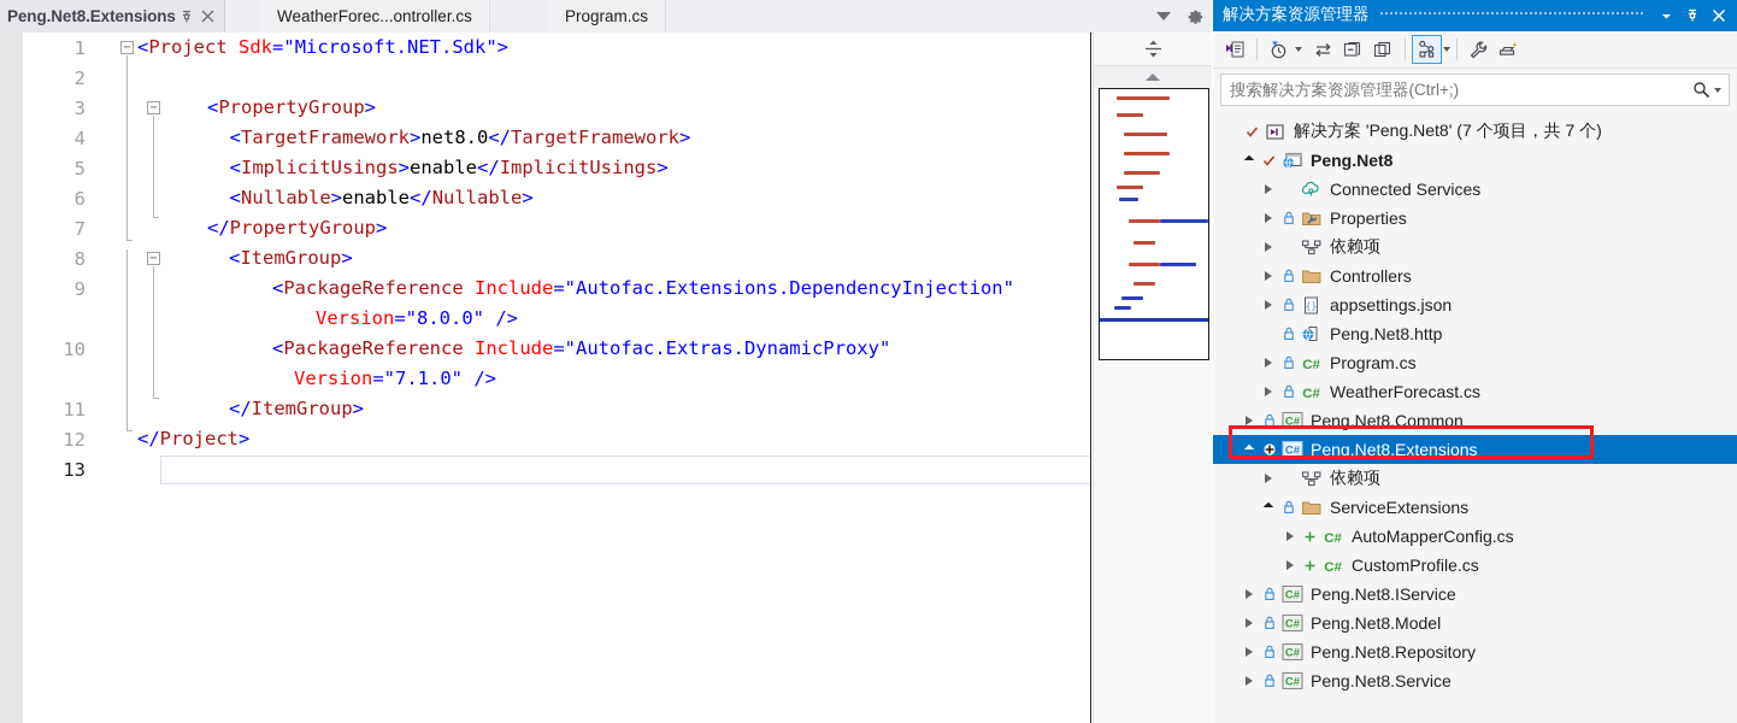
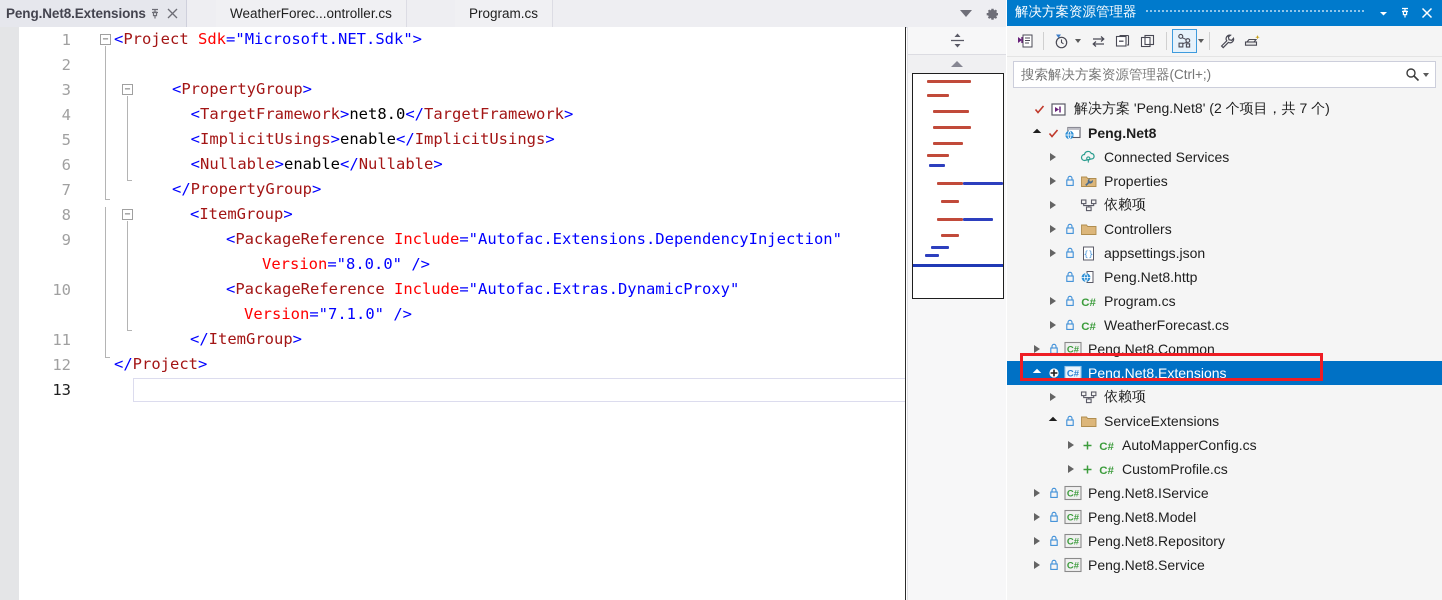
  Peng.Net8.Extensions
  WeatherForec...ontroller.cs
  Program.cs
  1
  2
  3
  4
  5
  6
  7
  8
  9
  10
  11
  12
  13
  −
  −
  −
  <Project Sdk="Microsoft.NET.Sdk">
  <PropertyGroup>
  <TargetFramework>net8.0</TargetFramework>
  <ImplicitUsings>enable</ImplicitUsings>
  <Nullable>enable</Nullable>
  </PropertyGroup>
  <ItemGroup>
  <PackageReference Include="Autofac.Extensions.DependencyInjection"
  Version="8.0.0" />
  <PackageReference Include="Autofac.Extras.DynamicProxy"
  Version="7.1.0" />
  </ItemGroup>
  </Project>
  解决方案资源管理器
  搜索解决方案资源管理器(Ctrl+;)
- 解决方案 'Peng.Net8' (7 个项目，共 7 个)
+ 解决方案 'Peng.Net8' (2 个项目，共 7 个)
  Peng.Net8
  Connected Services
  Properties
  依赖项
  Controllers
  {}
  appsettings.json
  Peng.Net8.http
  C#
  Program.cs
  C#
  WeatherForecast.cs
  C#
  Peng.Net8.Common
  C#
  Peng.Net8.Extensions
  依赖项
  ServiceExtensions
  C#
  AutoMapperConfig.cs
  C#
  CustomProfile.cs
  C#
  Peng.Net8.IService
  C#
  Peng.Net8.Model
  C#
  Peng.Net8.Repository
  C#
  Peng.Net8.Service
